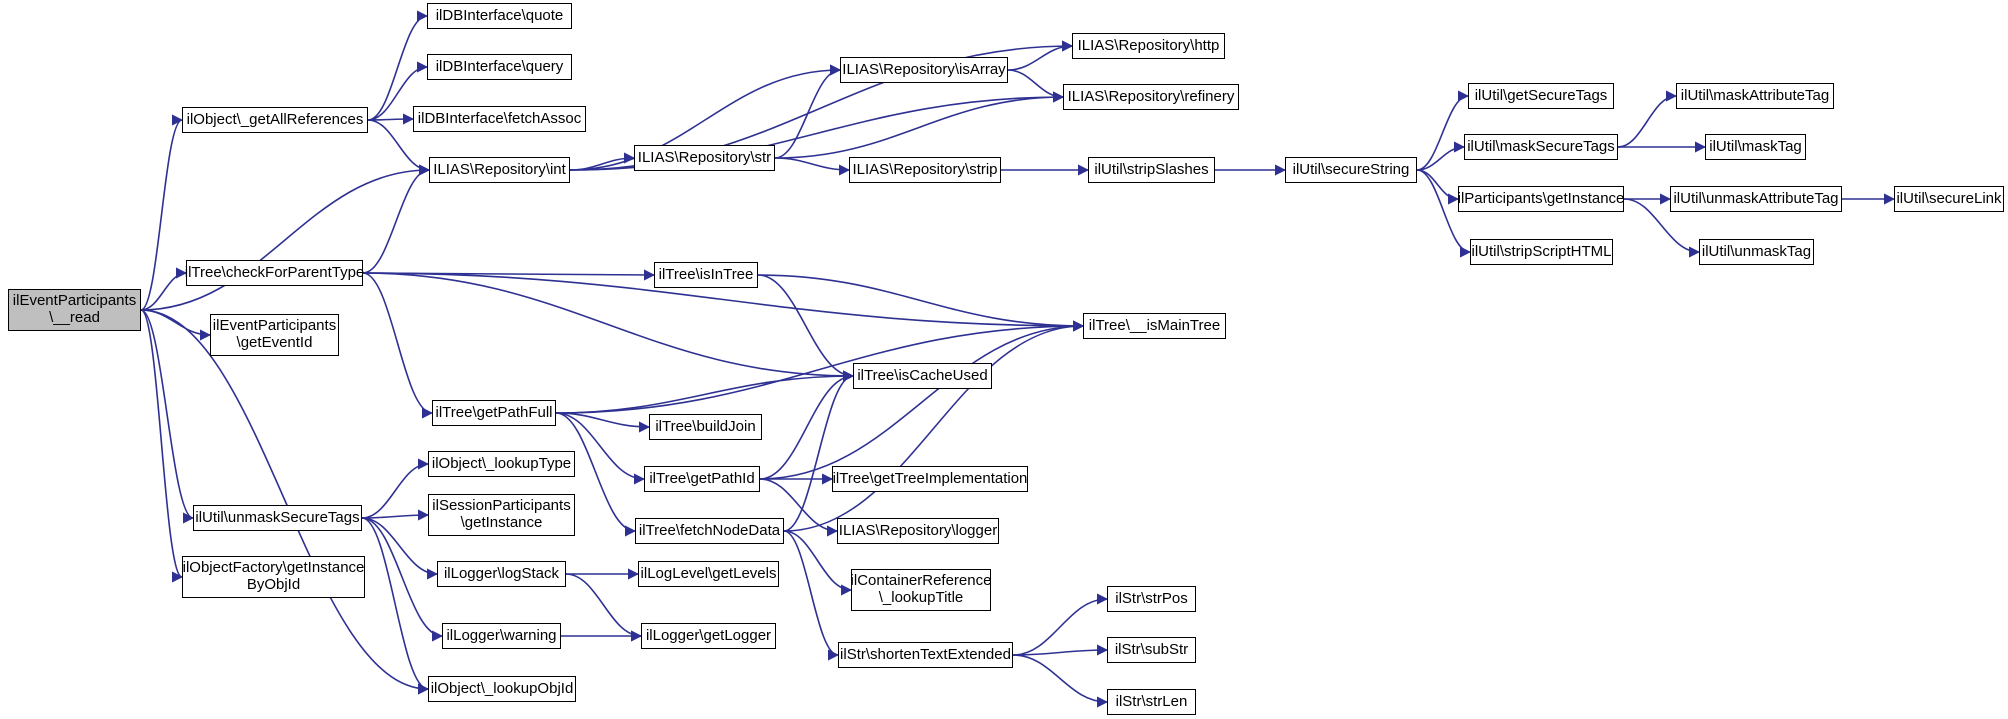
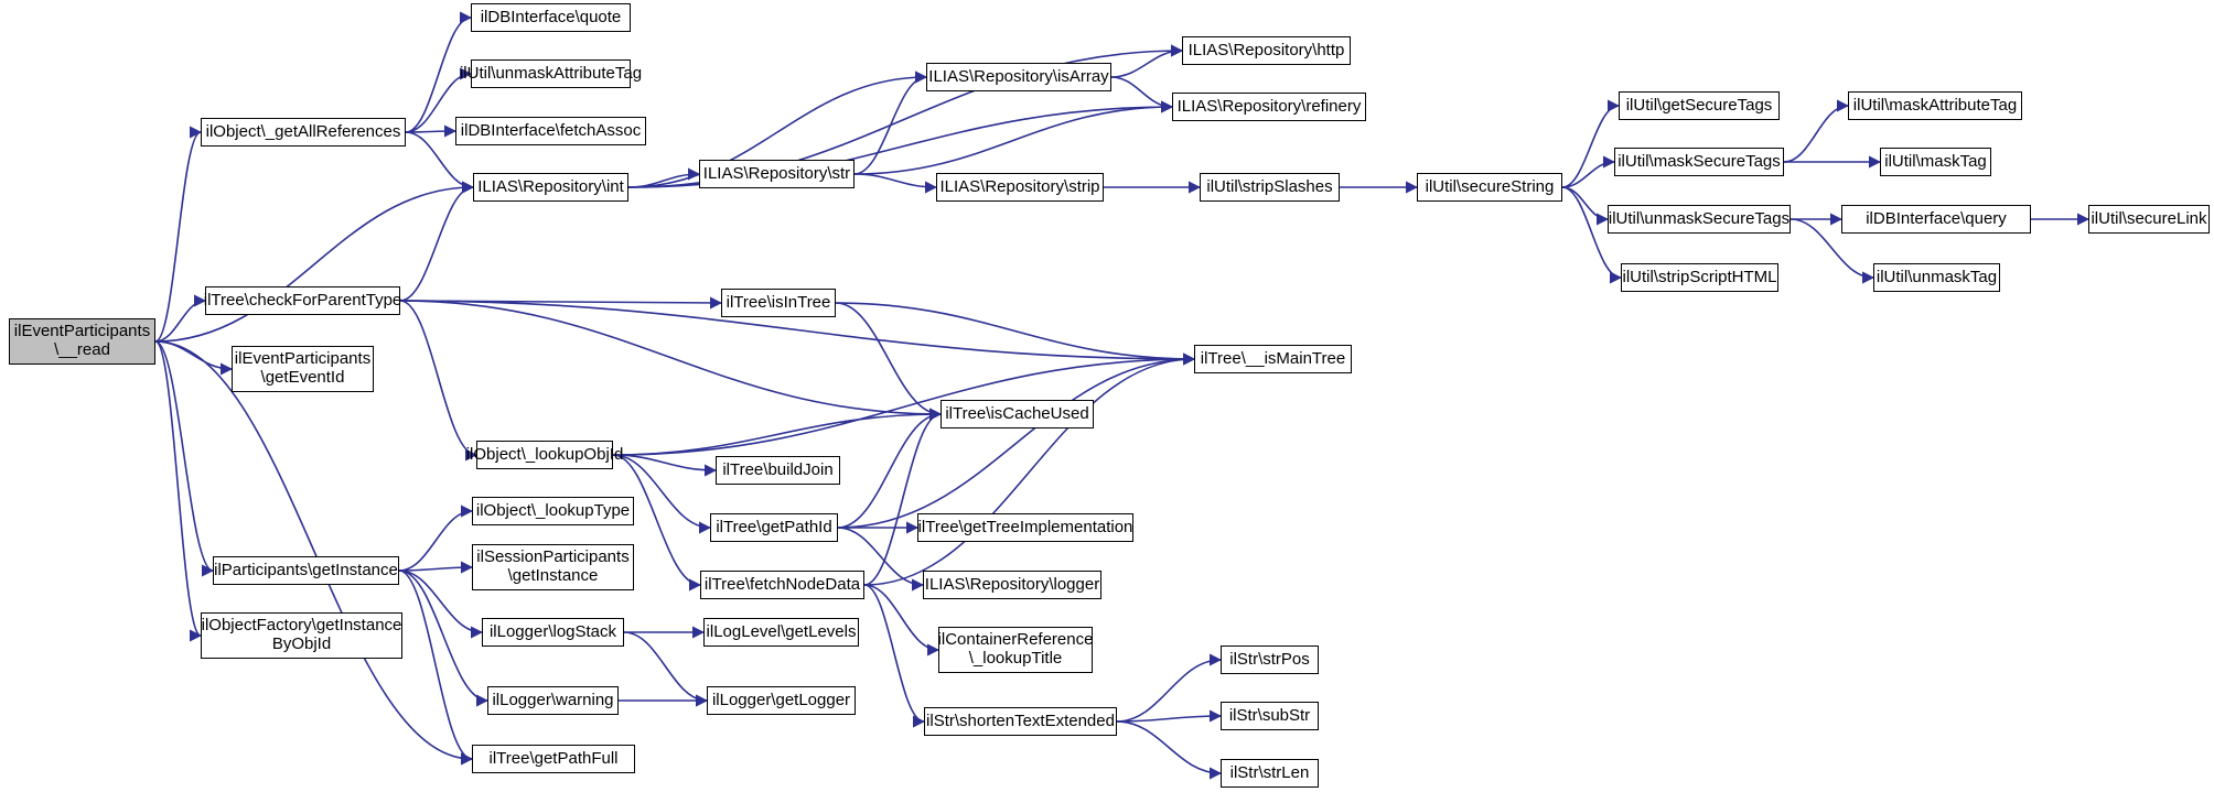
  ilEventParticipants
  \__read
  ilObject\_getAllReferences
  ilDBInterface\quote
- ilDBInterface\query
+ ilUtil\unmaskAttributeTag
  ilDBInterface\fetchAssoc
  ILIAS\Repository\int
  ILIAS\Repository\str
  ILIAS\Repository\isArray
  ILIAS\Repository\strip
  ILIAS\Repository\http
  ILIAS\Repository\refinery
  ilUtil\stripSlashes
  ilUtil\secureString
  ilUtil\getSecureTags
  ilUtil\maskSecureTags
- ilParticipants\getInstance
+ ilUtil\unmaskSecureTags
  ilUtil\stripScriptHTML
  ilUtil\maskAttributeTag
  ilUtil\maskTag
- ilUtil\unmaskAttributeTag
+ ilDBInterface\query
  ilUtil\unmaskTag
  ilUtil\secureLink
  ilTree\checkForParentType
  ilEventParticipants
  \getEventId
  ilTree\isInTree
  ilTree\__isMainTree
  ilTree\isCacheUsed
- ilTree\getPathFull
+ ilObject\_lookupObjId
  ilTree\buildJoin
  ilObject\_lookupType
  ilTree\getPathId
  ilTree\getTreeImplementation
- ilUtil\unmaskSecureTags
+ ilParticipants\getInstance
  ilSessionParticipants
  \getInstance
  ilTree\fetchNodeData
  ILIAS\Repository\logger
  ilObjectFactory\getInstance
  ByObjId
  ilLogger\logStack
  ilLogLevel\getLevels
  ilContainerReference
  \_lookupTitle
  ilLogger\warning
  ilLogger\getLogger
  ilStr\shortenTextExtended
- ilObject\_lookupObjId
+ ilTree\getPathFull
  ilStr\strPos
  ilStr\subStr
  ilStr\strLen
